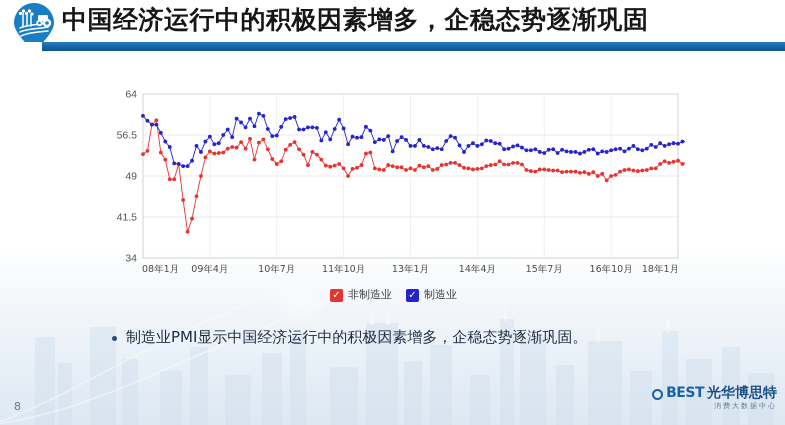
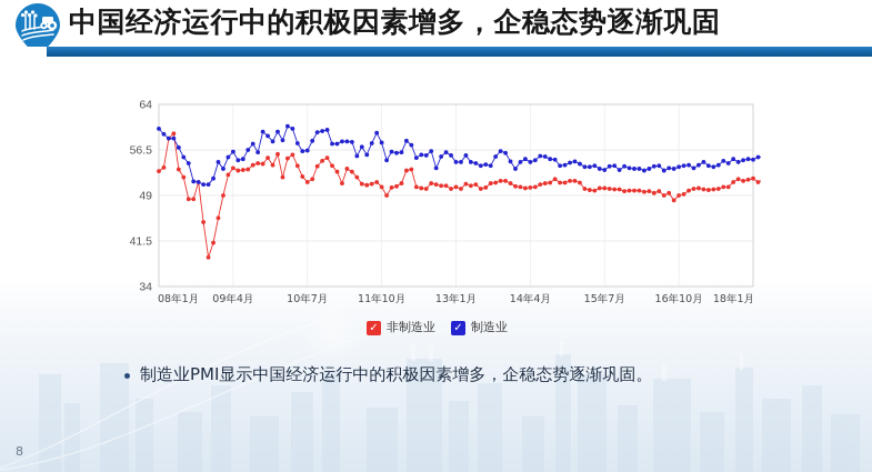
  中国经济运行中的积极因素增多，企稳态势逐渐巩固
  34
  41.5
  49
  56.5
  64
  08年1月
  09年4月
  10年7月
  11年10月
  13年1月
  14年4月
  15年7月
  16年10月
  18年1月
  ✓
  非制造业
  ✓
  制造业
  制造业PMI显示中国经济运行中的积极因素增多，企稳态势逐渐巩固。
  8
- BEST
- 光华博思特
- 消费大数据中心
